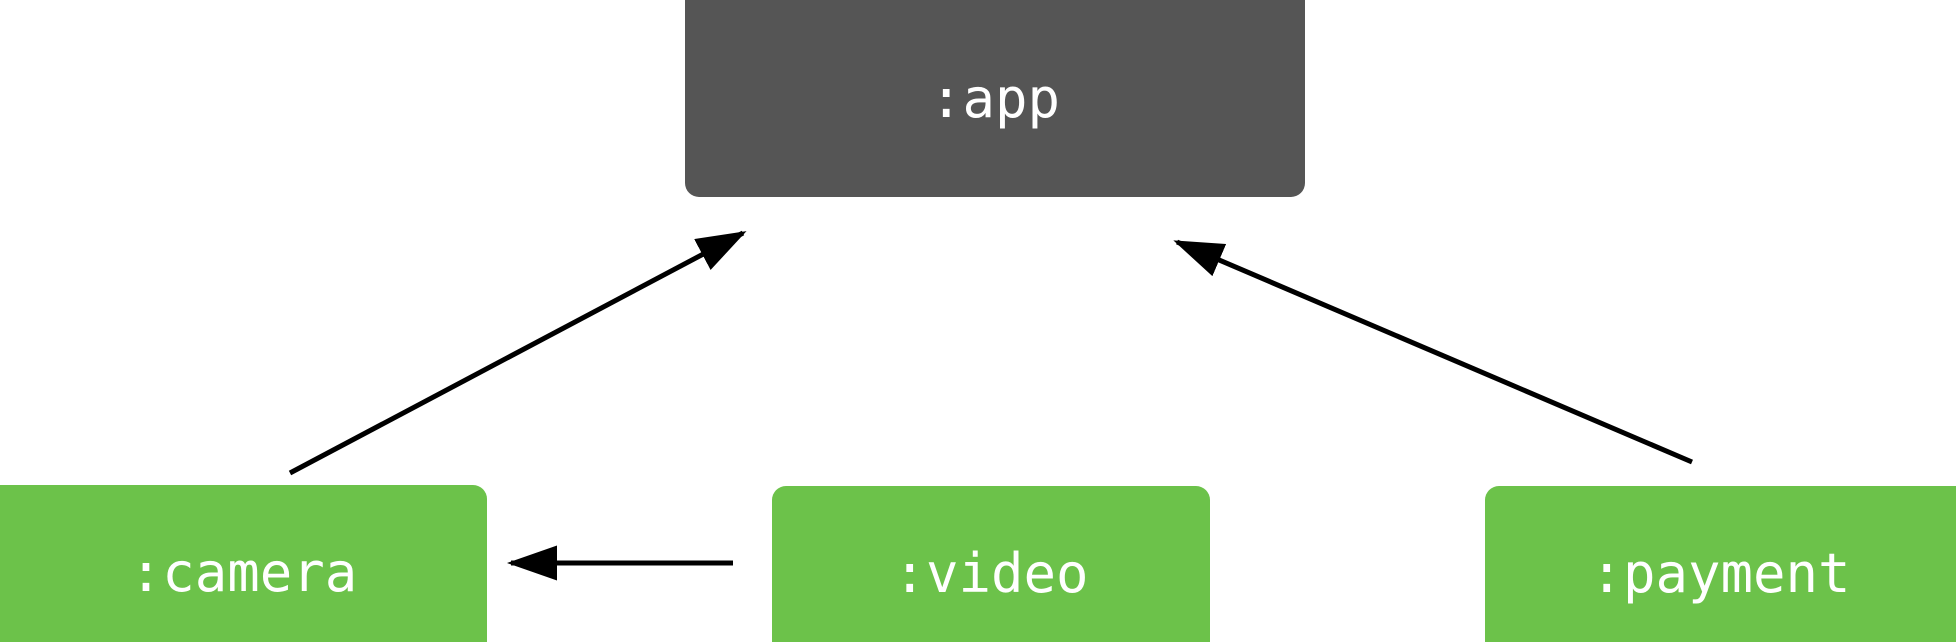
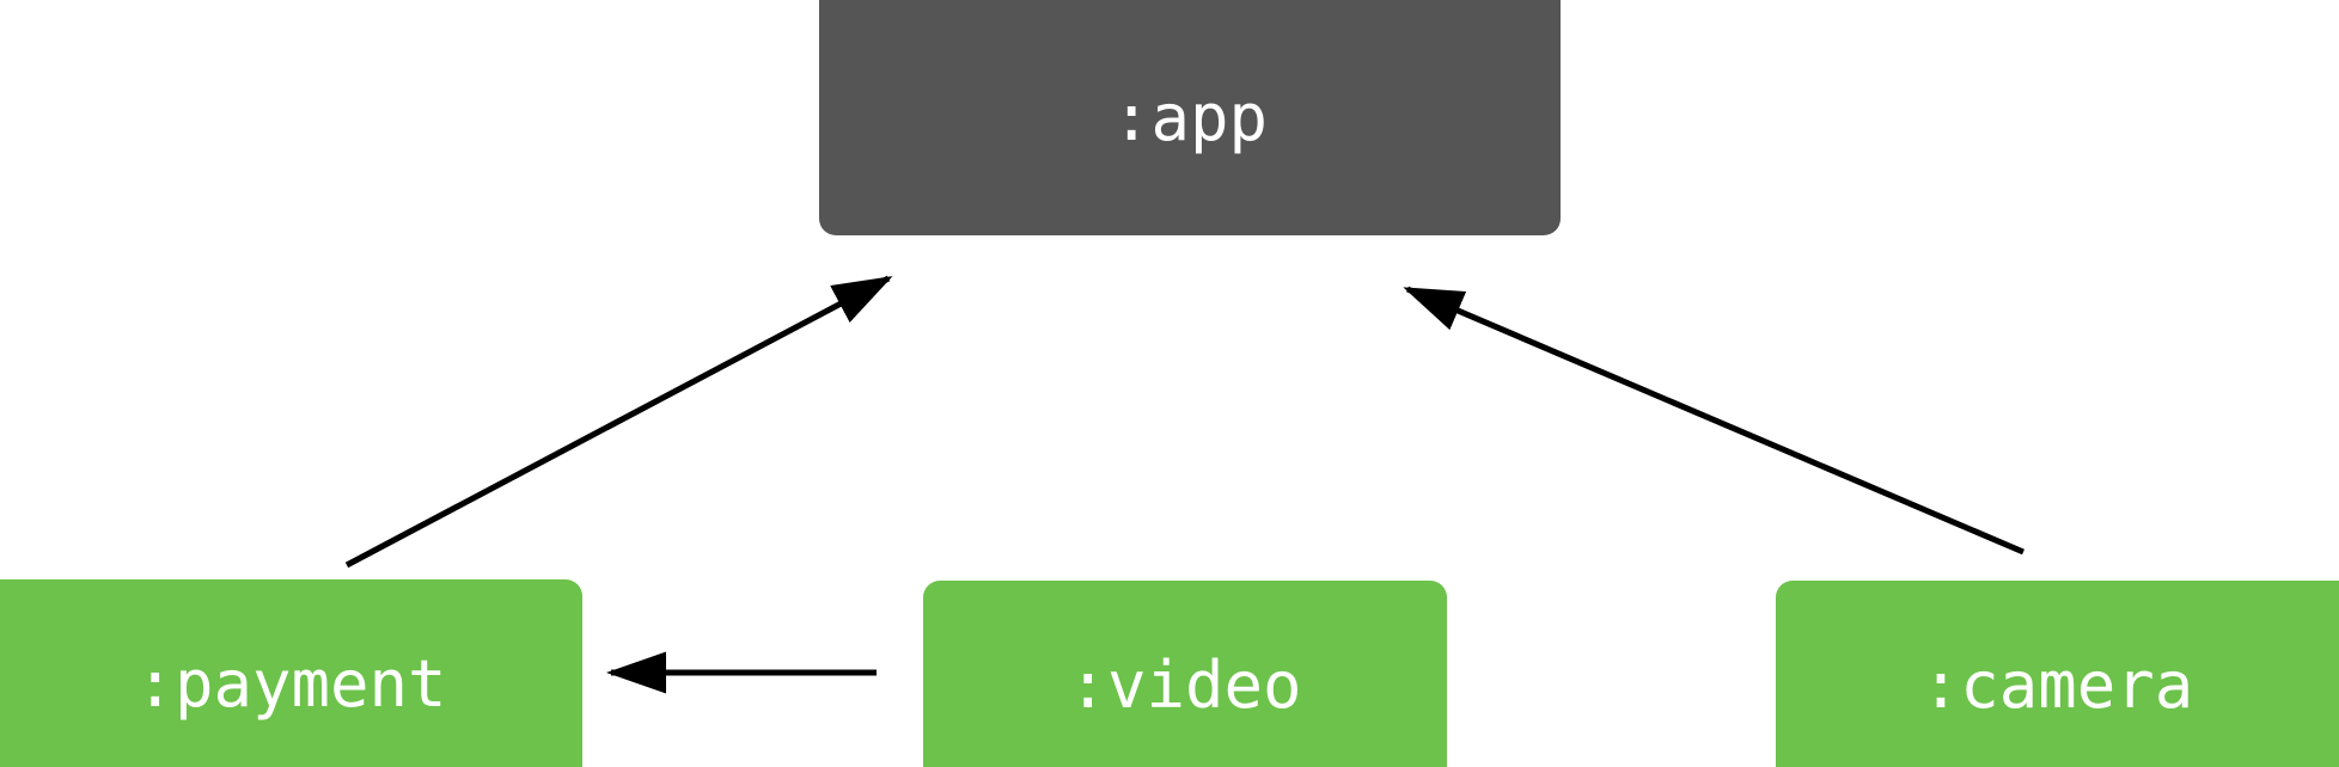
  :app
- :camera
+ :payment
  :video
- :payment
+ :camera
